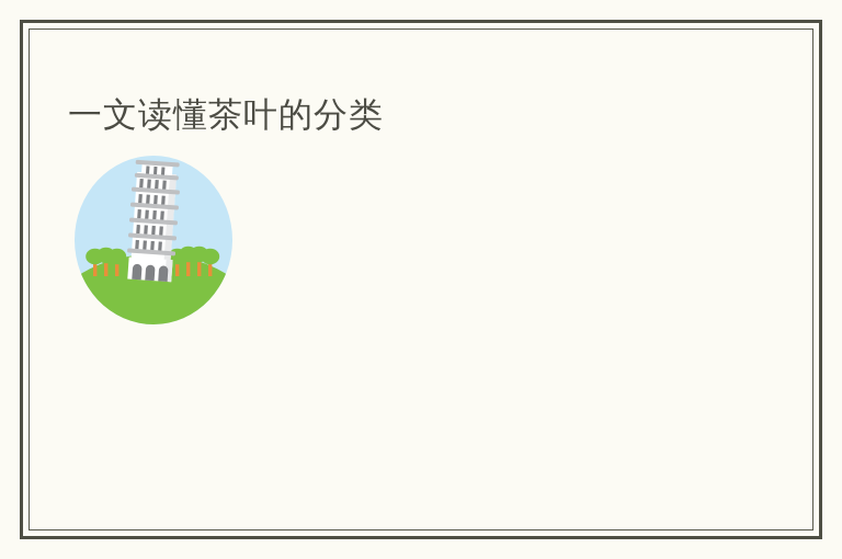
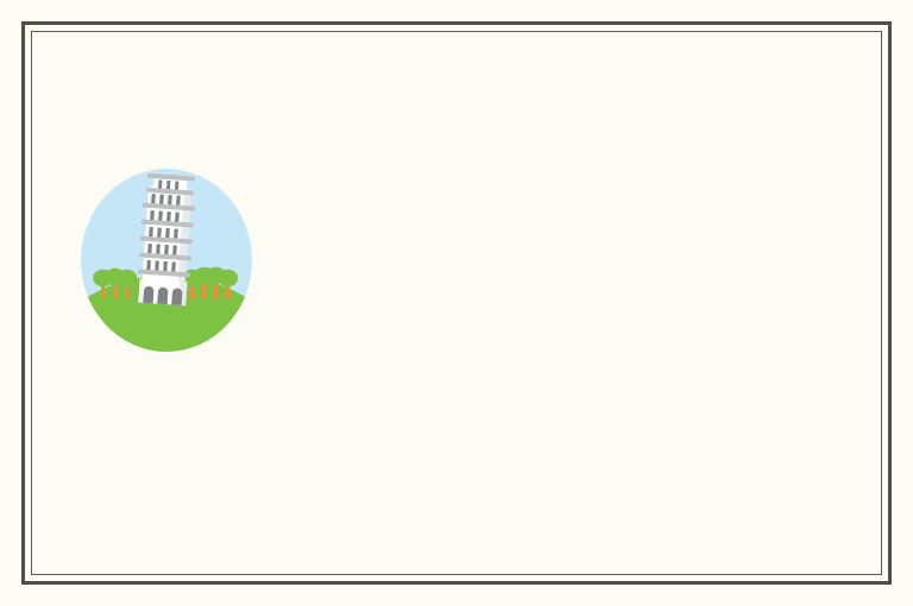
- 一文读懂茶叶的分类
